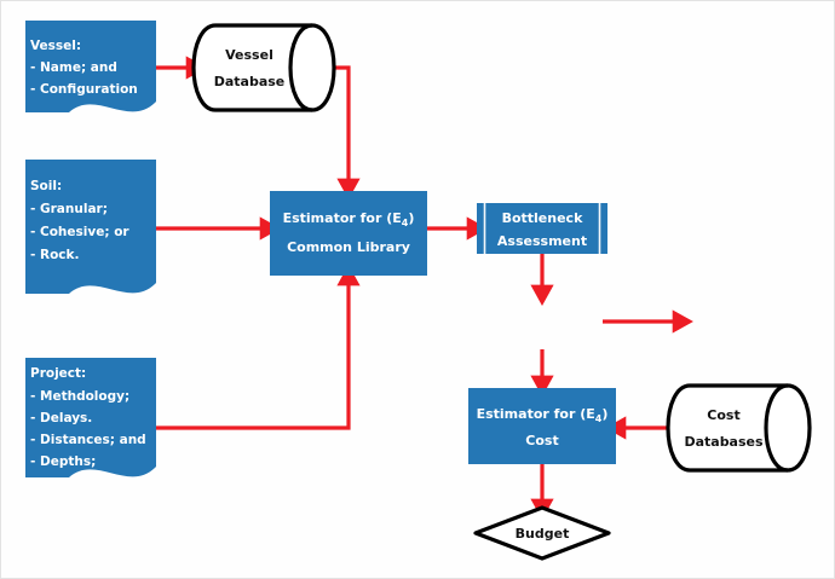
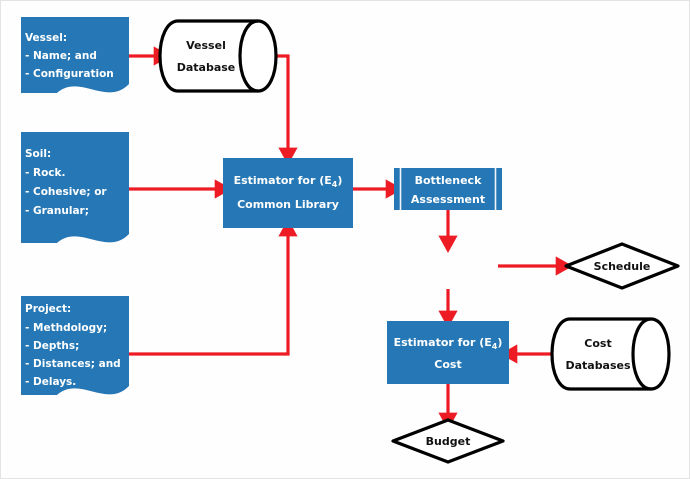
  Vessel:
  - Name; and
  - Configuration
  Soil:
- - Granular;
+ - Rock.
  - Cohesive; or
- - Rock.
+ - Granular;
  Project:
  - Methdology;
- - Delays.
+ - Depths;
  - Distances; and
- - Depths;
+ - Delays.
  Vessel
  Database
  Estimator for (E4)
  Common Library
  Bottleneck
  Assessment
+ Schedule
  Estimator for (E4)
  Cost
  Cost
  Databases
  Budget
